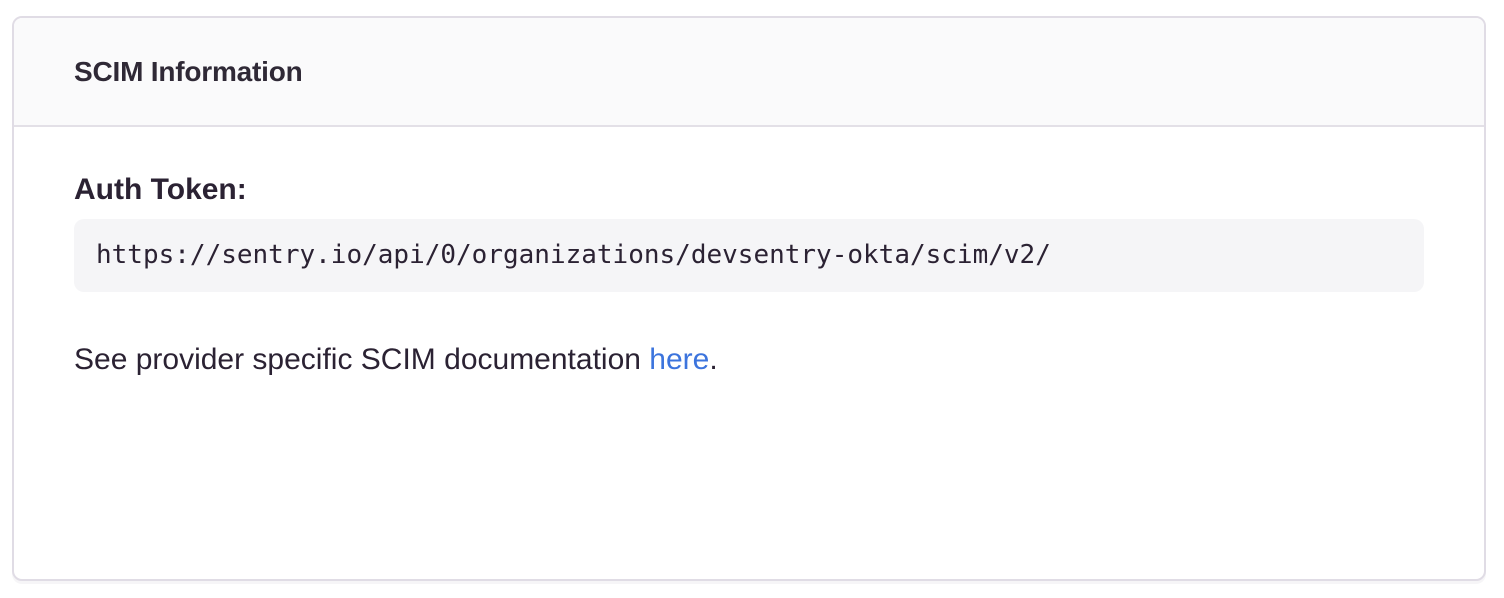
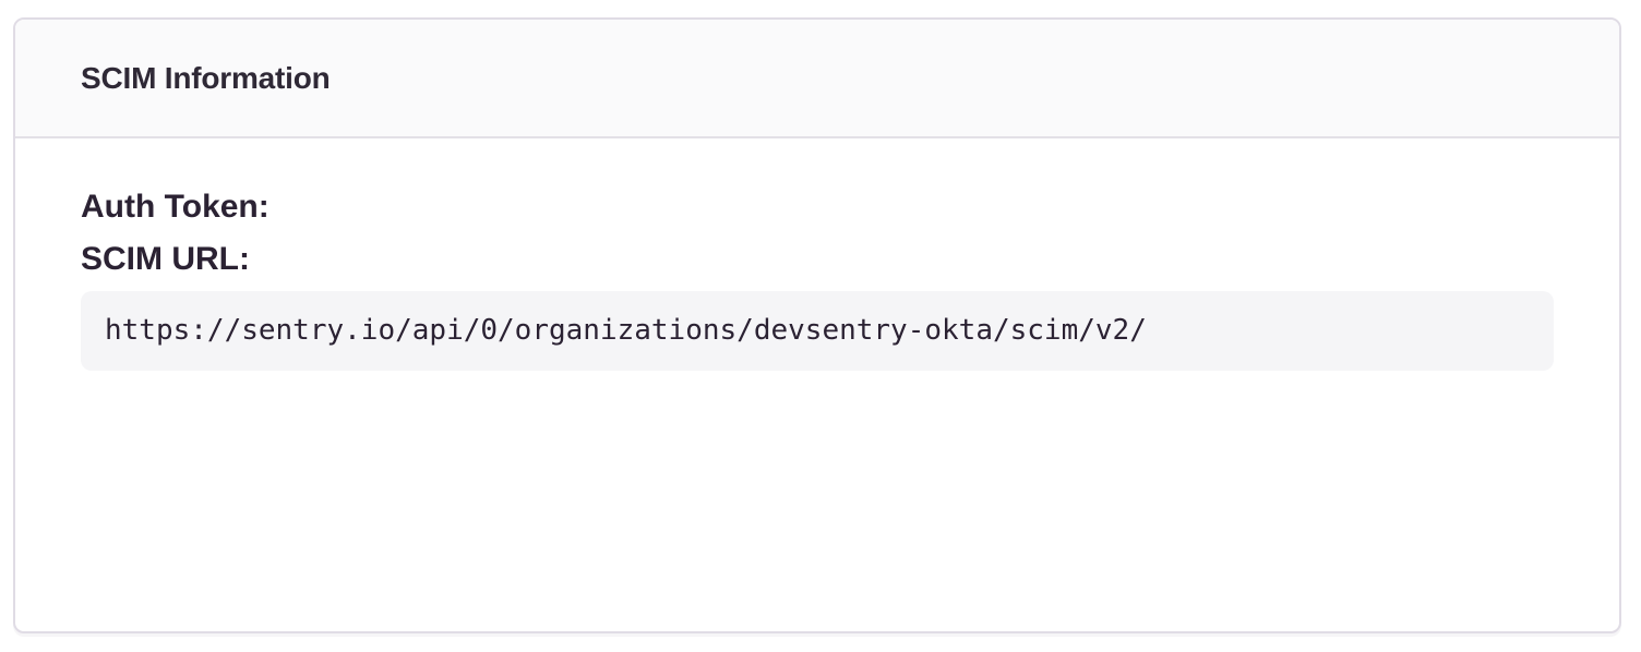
  SCIM Information
  Auth Token:
+ SCIM URL:
  https://sentry.io/api/0/organizations/devsentry-okta/scim/v2/
- See provider specific SCIM documentation here.
